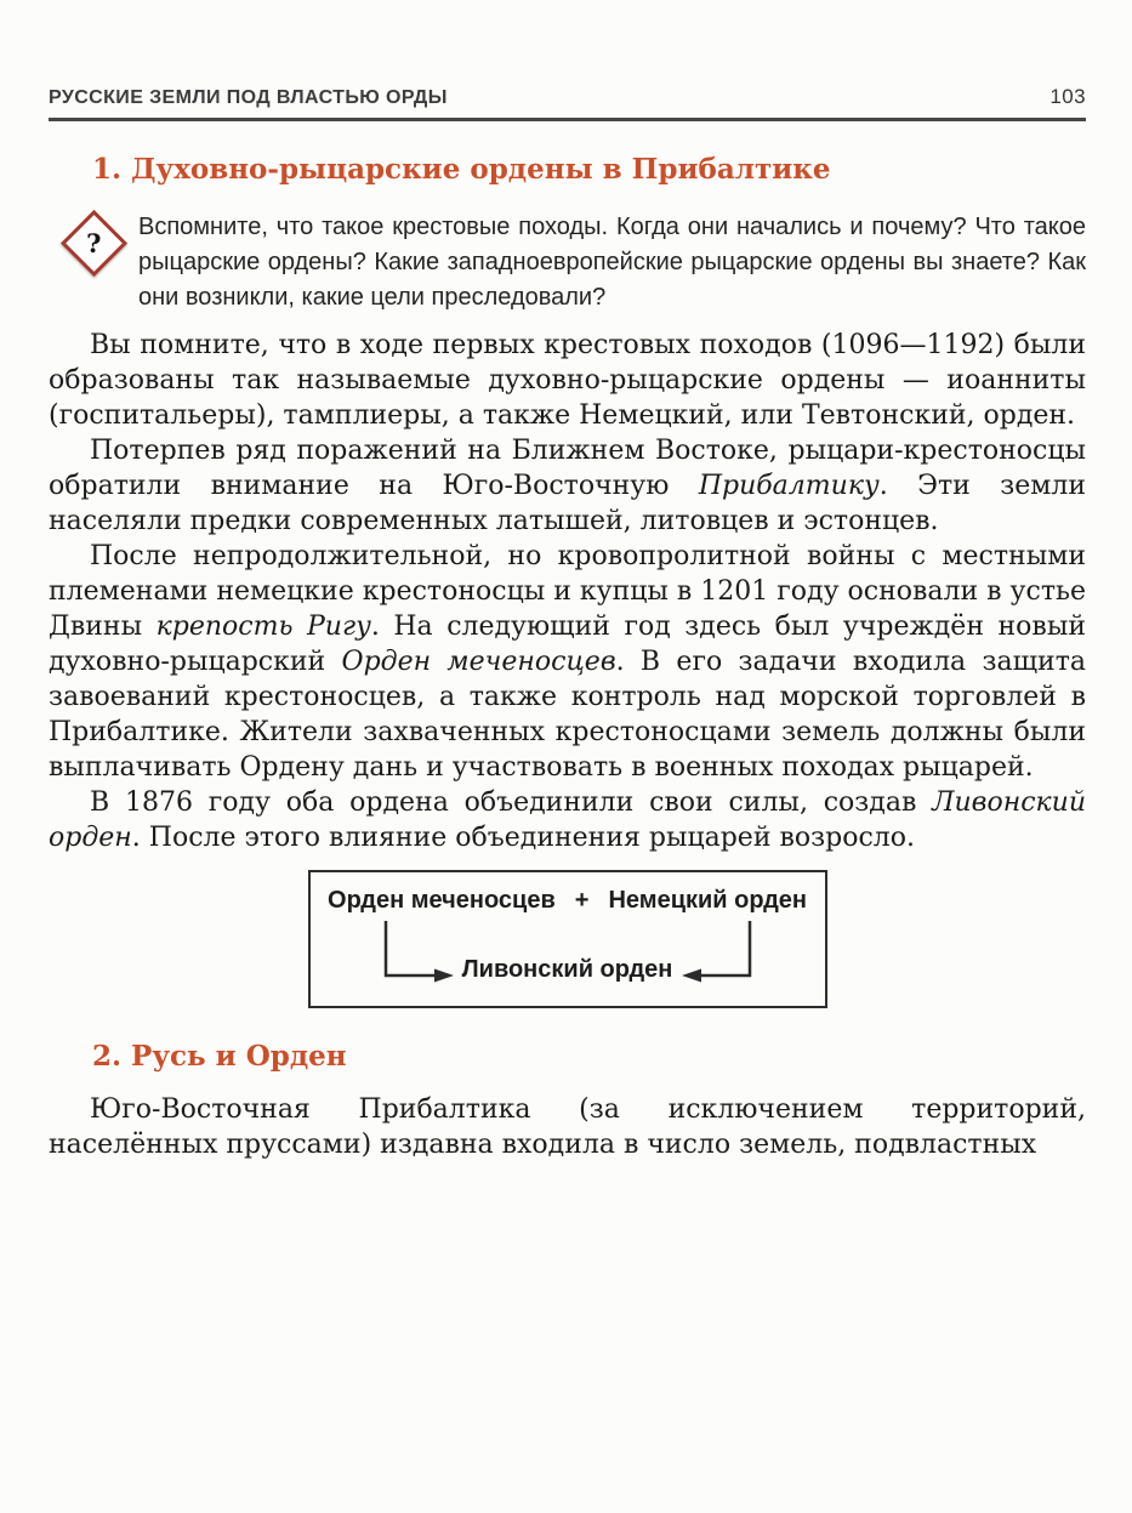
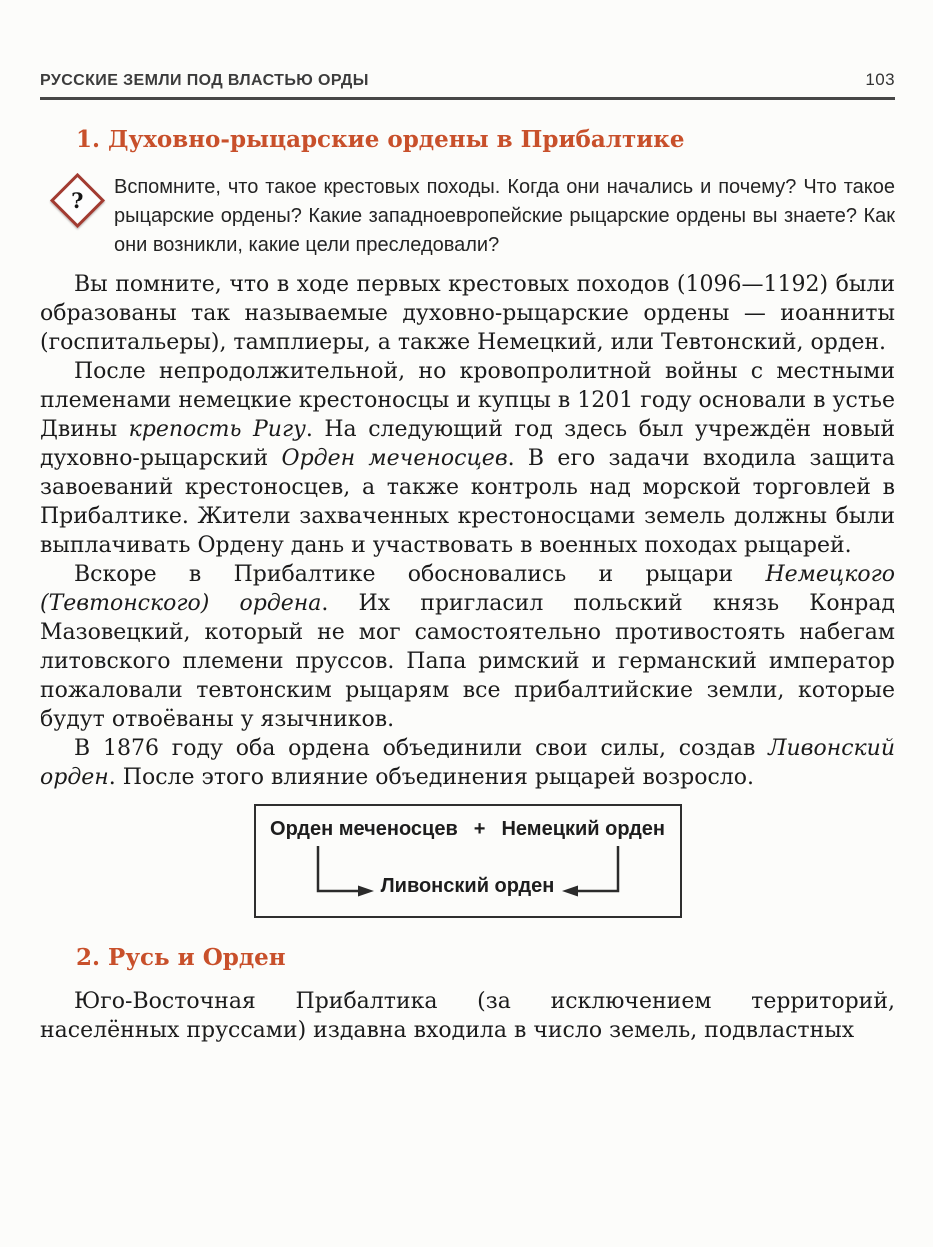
  РУССКИЕ ЗЕМЛИ ПОД ВЛАСТЬЮ ОРДЫ
  103
  1. Духовно-рыцарские ордены в Прибалтике
- Вспомните, что такое крестовые походы. Когда они начались и почему? Что такое рыцарские ордены? Какие западноевропейские рыцарские ордены вы знаете? Как они возникли, какие цели преследовали?
+ Вспомните, что такое крестовых походы. Когда они начались и почему? Что такое рыцарские ордены? Какие западноевропейские рыцарские ордены вы знаете? Как они возникли, какие цели преследовали?
  Вы помните, что в ходе первых крестовых походов (1096—1192) были образованы так называемые духовно-рыцарские ордены — иоанниты (госпитальеры), тамплиеры, а также Немецкий, или Тевтонский, орден.
- Потерпев ряд поражений на Ближнем Востоке, рыцари-крестоносцы обратили внимание на Юго-Восточную Прибалтику. Эти земли населяли предки современных латышей, литовцев и эстонцев.
  После непродолжительной, но кровопролитной войны с местными племенами немецкие крестоносцы и купцы в 1201 году основали в устье Двины крепость Ригу. На следующий год здесь был учреждён новый духовно-рыцарский Орден меченосцев. В его задачи входила защита завоеваний крестоносцев, а также контроль над морской торговлей в Прибалтике. Жители захваченных крестоносцами земель должны были выплачивать Ордену дань и участвовать в военных походах рыцарей.
+ Вскоре в Прибалтике обосновались и рыцари Немецкого (Тевтонского) ордена. Их пригласил польский князь Конрад Мазовецкий, который не мог самостоятельно противостоять набегам литовского племени пруссов. Папа римский и германский император пожаловали тевтонским рыцарям все прибалтийские земли, которые будут отвоёваны у язычников.
  В 1876 году оба ордена объединили свои силы, создав Ливонский орден. После этого влияние объединения рыцарей возросло.
  Орден меченосцев
  +
  Немецкий орден
  Ливонский орден
  2. Русь и Орден
  Юго-Восточная Прибалтика (за исключением территорий, населённых пруссами) издавна входила в число земель, подвластных
